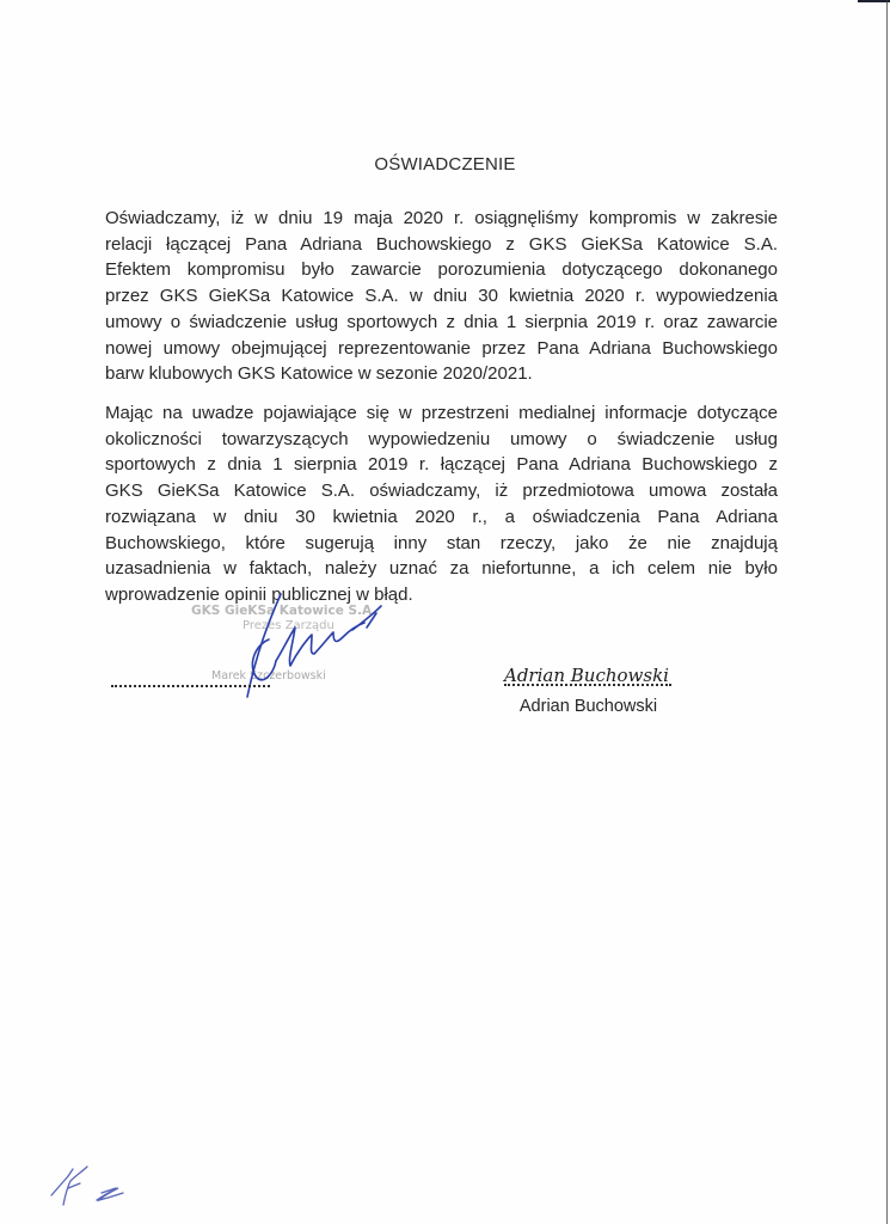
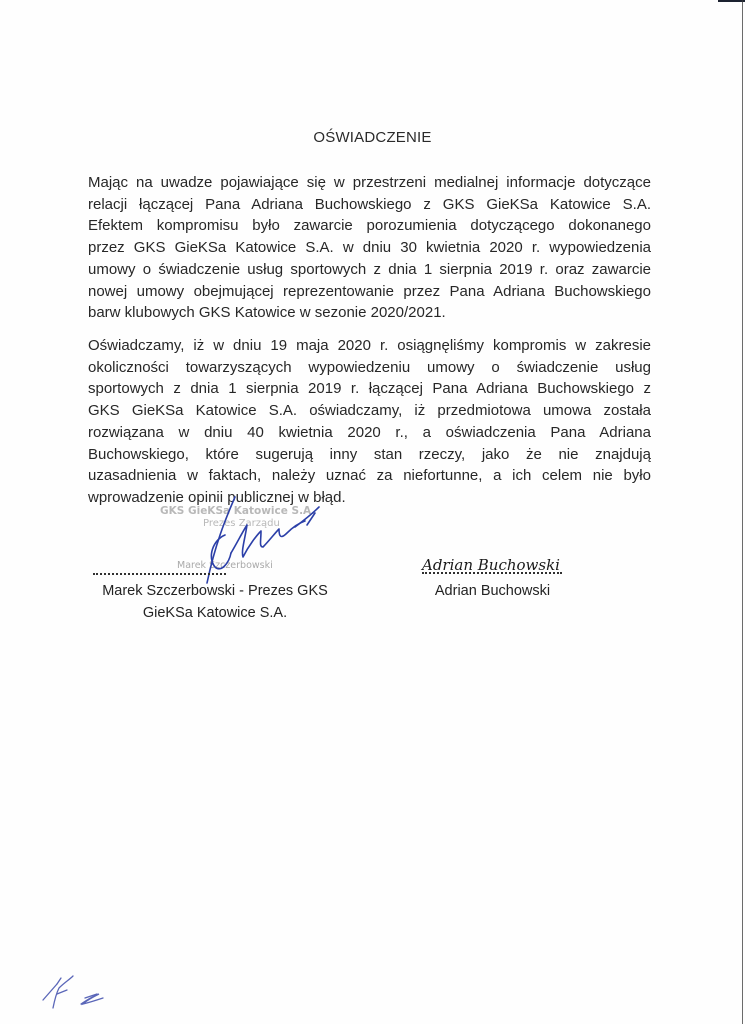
  OŚWIADCZENIE
- Oświadczamy, iż w dniu 19 maja 2020 r. osiągnęliśmy kompromis w zakresie
+ Mając na uwadze pojawiające się w przestrzeni medialnej informacje dotyczące
  relacji łączącej Pana Adriana Buchowskiego z GKS GieKSa Katowice S.A.
  Efektem kompromisu było zawarcie porozumienia dotyczącego dokonanego
  przez GKS GieKSa Katowice S.A. w dniu 30 kwietnia 2020 r. wypowiedzenia
  umowy o świadczenie usług sportowych z dnia 1 sierpnia 2019 r. oraz zawarcie
  nowej umowy obejmującej reprezentowanie przez Pana Adriana Buchowskiego
  barw klubowych GKS Katowice w sezonie 2020/2021.
- Mając na uwadze pojawiające się w przestrzeni medialnej informacje dotyczące
+ Oświadczamy, iż w dniu 19 maja 2020 r. osiągnęliśmy kompromis w zakresie
  okoliczności towarzyszących wypowiedzeniu umowy o świadczenie usług
  sportowych z dnia 1 sierpnia 2019 r. łączącej Pana Adriana Buchowskiego z
  GKS GieKSa Katowice S.A. oświadczamy, iż przedmiotowa umowa została
- rozwiązana w dniu 30 kwietnia 2020 r., a oświadczenia Pana Adriana
+ rozwiązana w dniu 40 kwietnia 2020 r., a oświadczenia Pana Adriana
  Buchowskiego, które sugerują inny stan rzeczy, jako że nie znajdują
  uzasadnienia w faktach, należy uznać za niefortunne, a ich celem nie było
  wprowadzenie opinii publicznej w błąd.
  GKS GieKSa Katowice S.A.
  Prezes Zarządu
  Marek Szczerbowski
+ Marek Szczerbowski - Prezes GKS
+ GieKSa Katowice S.A.
  Adrian Buchowski
  Adrian Buchowski
